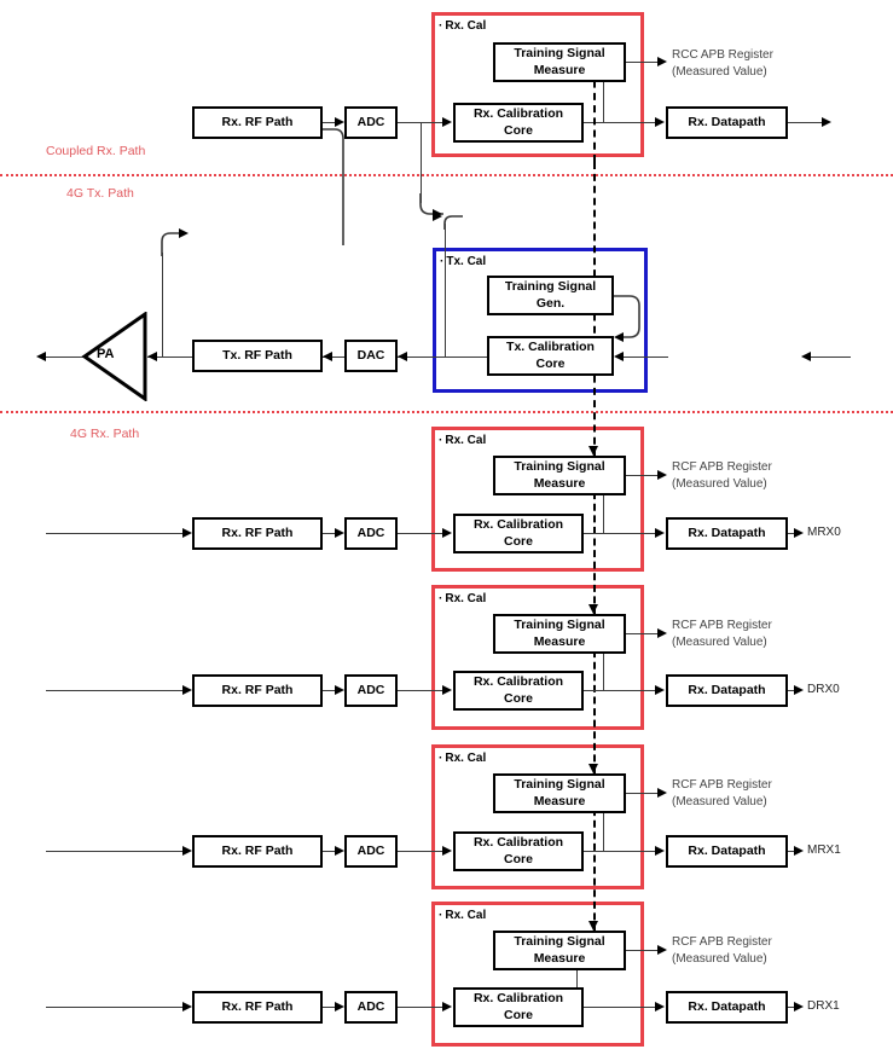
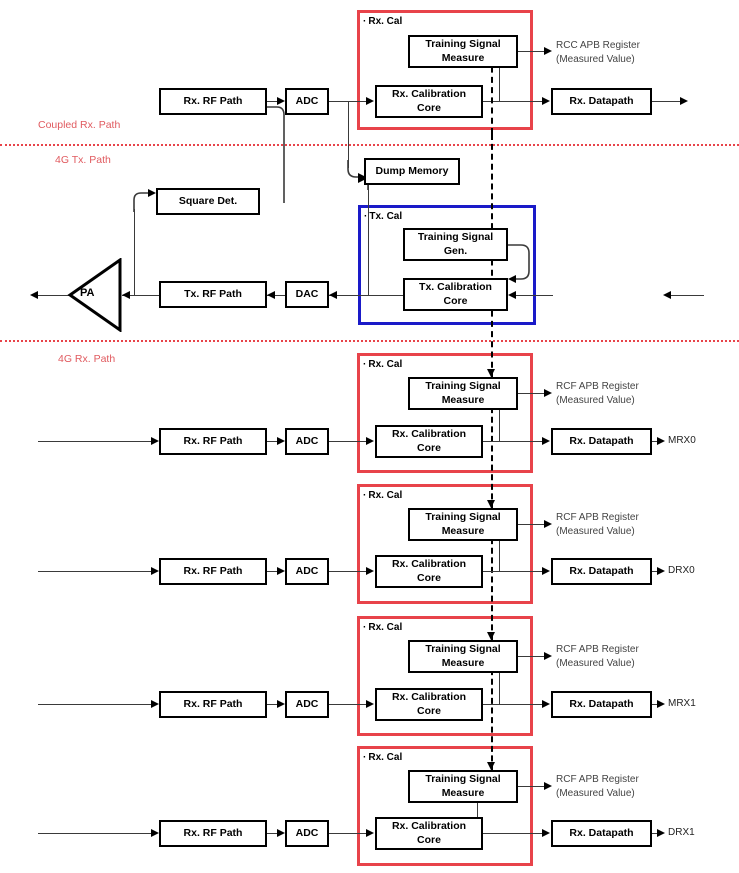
  Coupled Rx. Path
  4G Tx. Path
  4G Rx. Path
  Rx. Cal
  Rx. RF Path
  ADC
  Training Signal
  Measure
  Rx. Calibration
  Core
  Rx. Datapath
  RCC APB Register
  (Measured Value)
+ Dump Memory
+ Square Det.
  Tx. Cal
  Training Signal
  Gen.
  Tx. Calibration
  Core
  DAC
  Tx. RF Path
  PA
  Rx. Cal
  Rx. RF Path
  ADC
  Training Signal
  Measure
  Rx. Calibration
  Core
  Rx. Datapath
  RCF APB Register
  (Measured Value)
  MRX0
  Rx. Cal
  Rx. RF Path
  ADC
  Training Signal
  Measure
  Rx. Calibration
  Core
  Rx. Datapath
  RCF APB Register
  (Measured Value)
  DRX0
  Rx. Cal
  Rx. RF Path
  ADC
  Training Signal
  Measure
  Rx. Calibration
  Core
  Rx. Datapath
  RCF APB Register
  (Measured Value)
  MRX1
  Rx. Cal
  Rx. RF Path
  ADC
  Training Signal
  Measure
  Rx. Calibration
  Core
  Rx. Datapath
  RCF APB Register
  (Measured Value)
  DRX1
